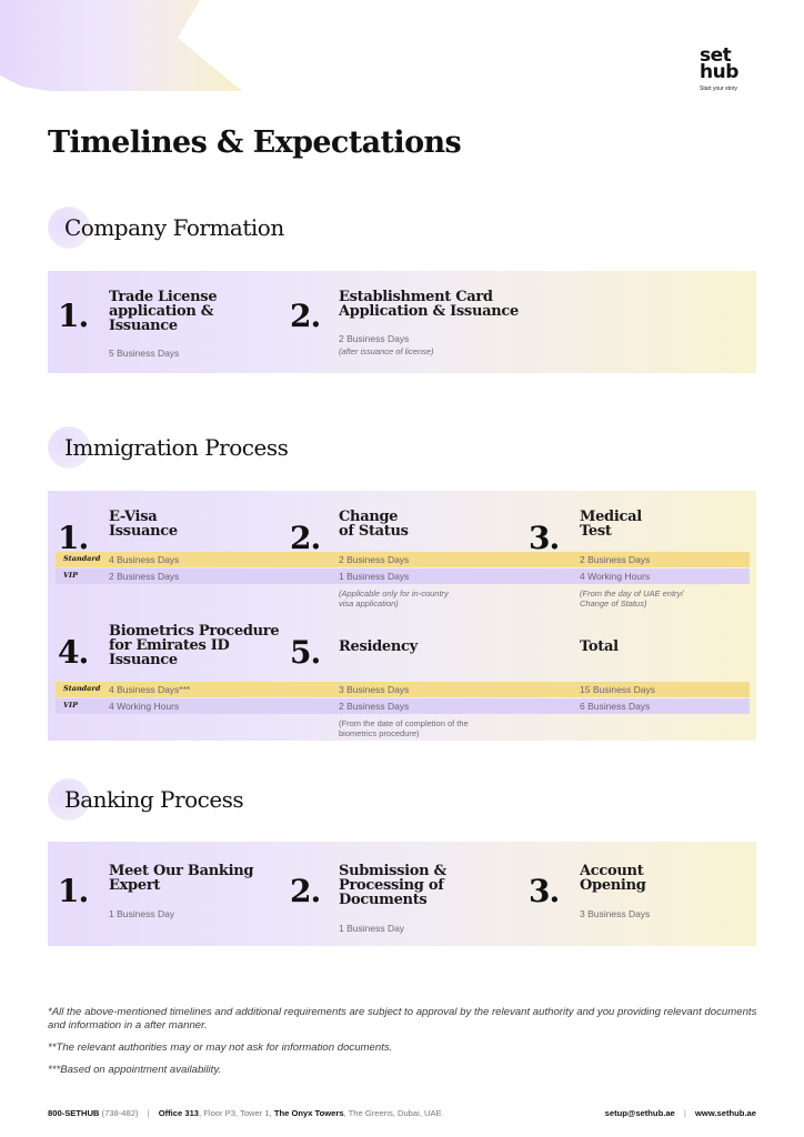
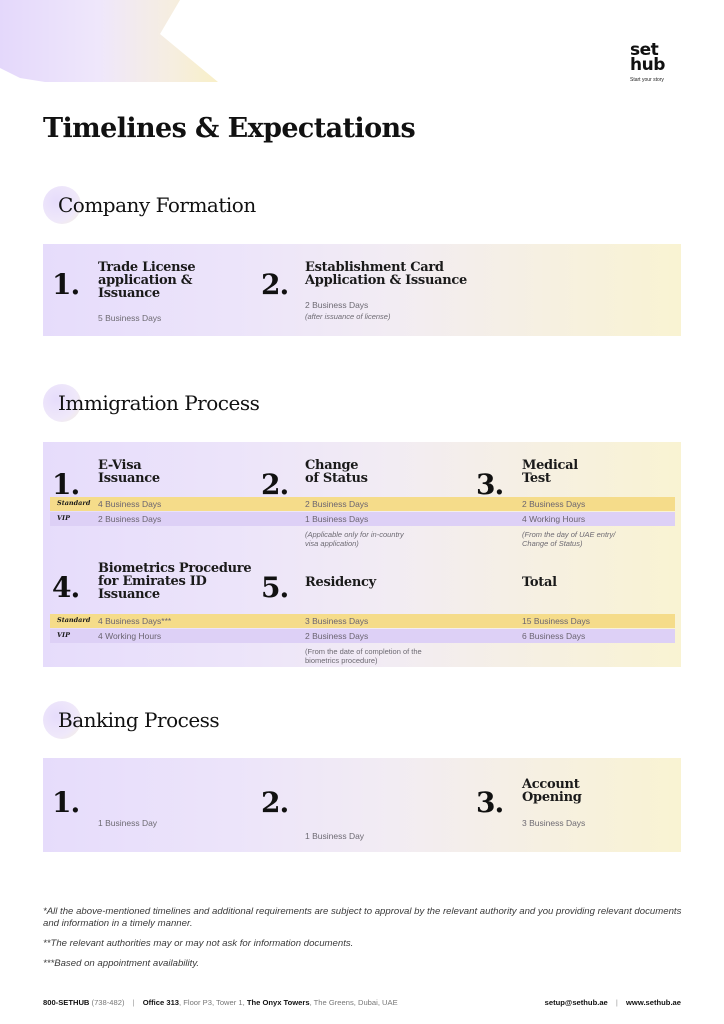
  set
  hub
  Timelines & Expectations
  Company Formation
  1.
  Trade License
  application &
  Issuance
  5 Business Days
  2.
  Establishment Card
  Application & Issuance
  2 Business Days
  (after issuance of license)
  Immigration Process
  1.
  E-Visa
  Issuance
  2.
  Change
  of Status
  3.
  Medical
  Test
  Standard
  4 Business Days
  2 Business Days
  2 Business Days
  VIP
  2 Business Days
  1 Business Days
  4 Working Hours
  (Applicable only for in-country
  visa application)
  (From the day of UAE entry/
  Change of Status)
  4.
  Biometrics Procedure
  for Emirates ID
  Issuance
  5.
  Residency
  Total
  Standard
  4 Business Days***
  3 Business Days
  15 Business Days
  VIP
  4 Working Hours
  2 Business Days
  6 Business Days
  (From the date of completion of the
  biometrics procedure)
  Banking Process
  1.
- Meet Our Banking
- Expert
  1 Business Day
  2.
- Submission &
- Processing of
- Documents
  1 Business Day
  3.
  Account
  Opening
  3 Business Days
- *All the above-mentioned timelines and additional requirements are subject to approval by the relevant authority and you providing relevant documents and information in a after manner.
+ *All the above-mentioned timelines and additional requirements are subject to approval by the relevant authority and you providing relevant documents and information in a timely manner.
  **The relevant authorities may or may not ask for information documents.
  ***Based on appointment availability.
  800-SETHUB (738-482) | Office 313, Floor P3, Tower 1, The Onyx Towers, The Greens, Dubai, UAE
  setup@sethub.ae | www.sethub.ae
